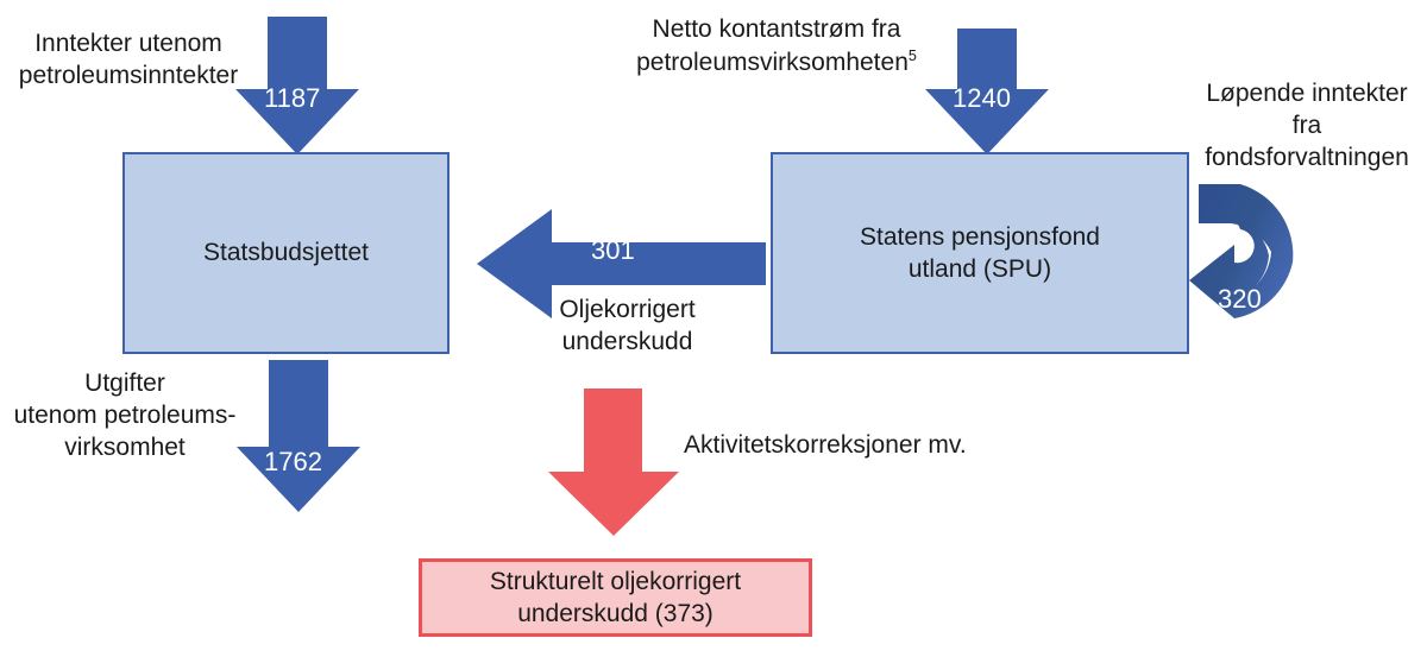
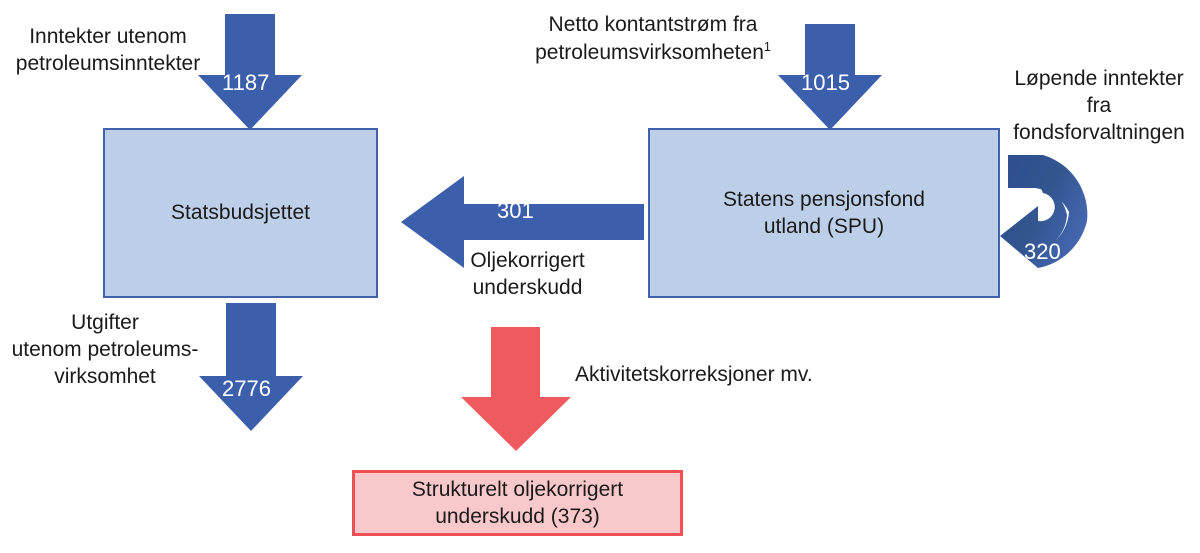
  Inntekter utenom
  petroleumsinntekter
  1187
  Netto kontantstrøm fra
- petroleumsvirksomheten5
+ petroleumsvirksomheten1
- 1240
+ 1015
  Løpende inntekter
  fra
  fondsforvaltningen
  Statsbudsjettet
  Statens pensjonsfond
  utland (SPU)
  320
  301
  Oljekorrigert
  underskudd
  Utgifter
  utenom petroleums-
  virksomhet
- 1762
+ 2776
  Aktivitetskorreksjoner mv.
  Strukturelt oljekorrigert
  underskudd (373)
